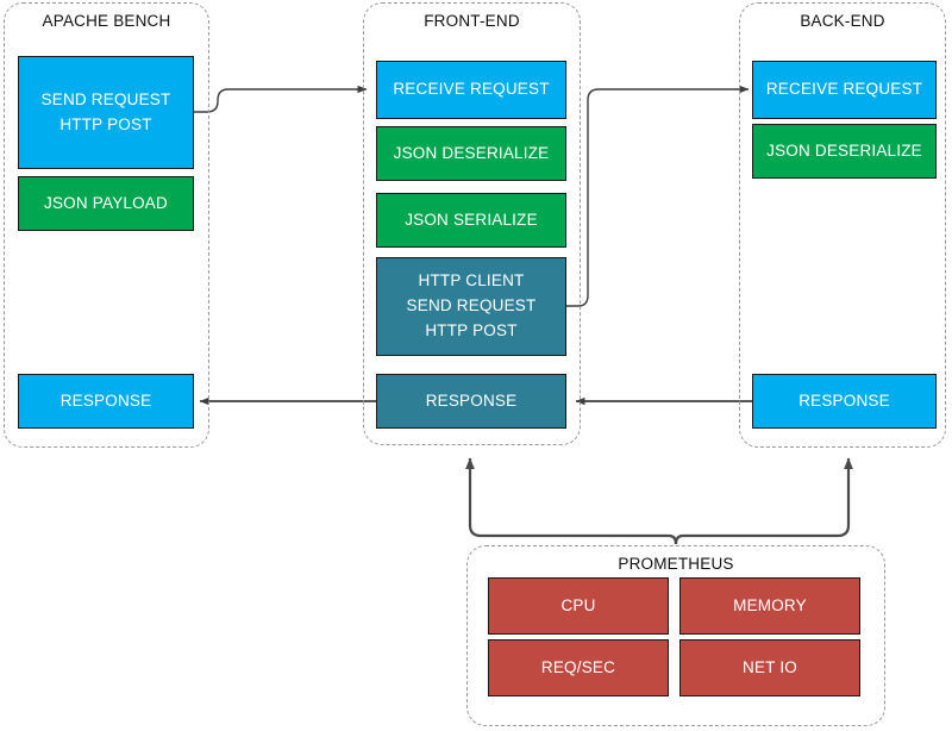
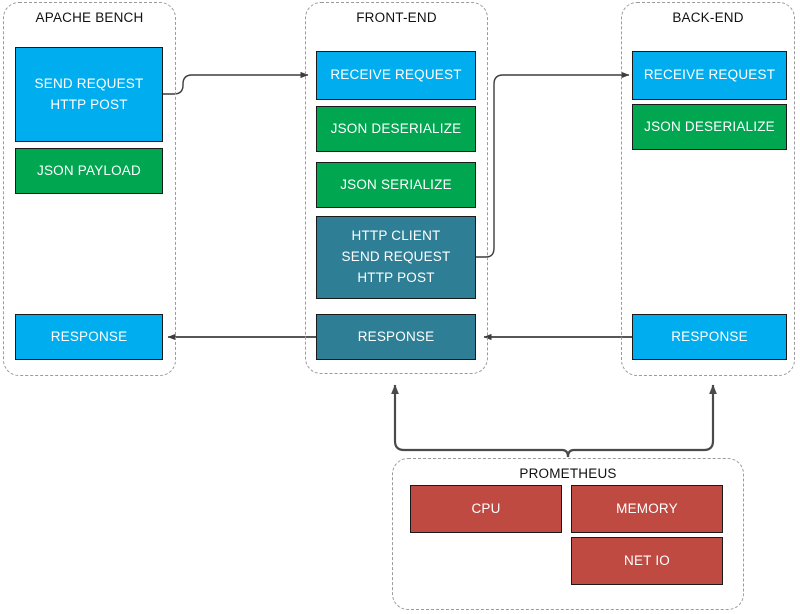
  APACHE BENCH
  SEND REQUEST
  HTTP POST
  JSON PAYLOAD
  RESPONSE
  FRONT-END
  RECEIVE REQUEST
  JSON DESERIALIZE
  JSON SERIALIZE
  HTTP CLIENT
  SEND REQUEST
  HTTP POST
  RESPONSE
  BACK-END
  RECEIVE REQUEST
  JSON DESERIALIZE
  RESPONSE
  PROMETHEUS
  CPU
  MEMORY
- REQ/SEC
  NET IO
